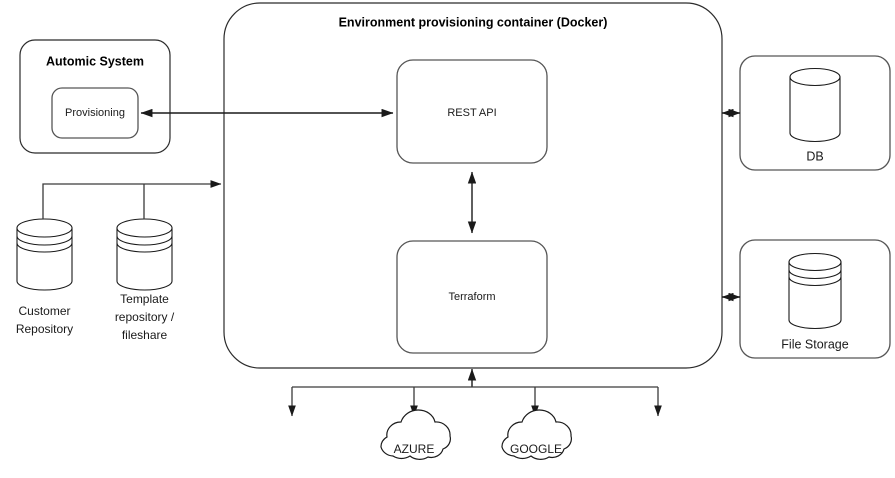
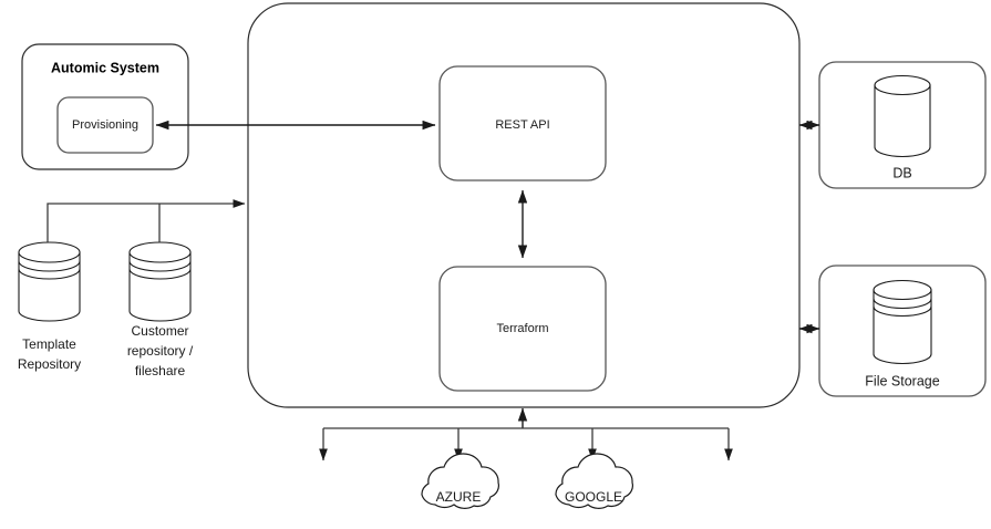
- Environment provisioning container (Docker)
  REST API
  Terraform
  Automic System
  Provisioning
- Customer
+ Template
  Repository
- Template
+ Customer
  repository /
  fileshare
  DB
  File Storage
  AZURE
  GOOGLE
